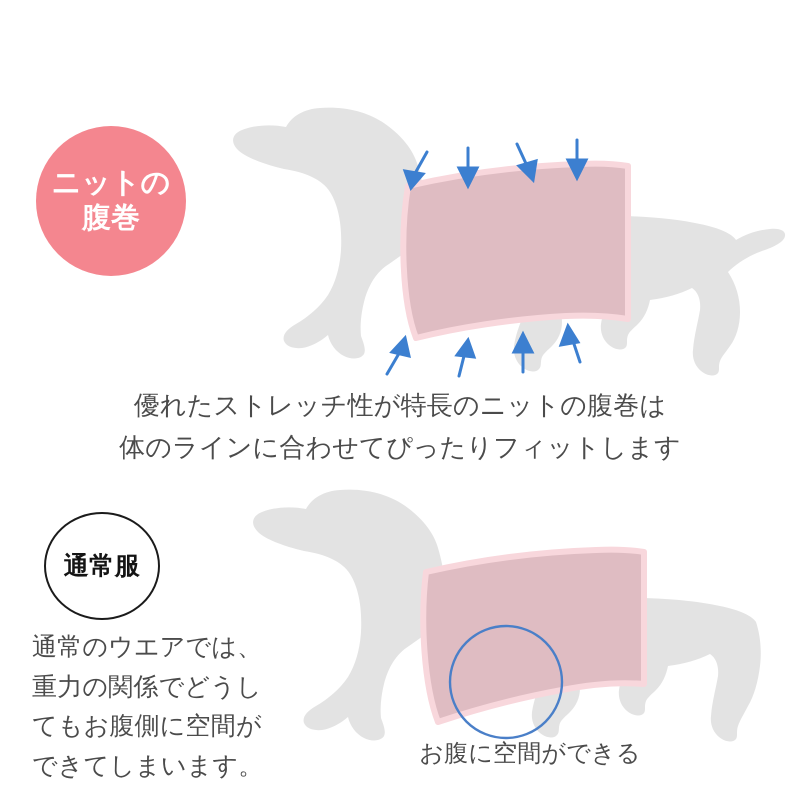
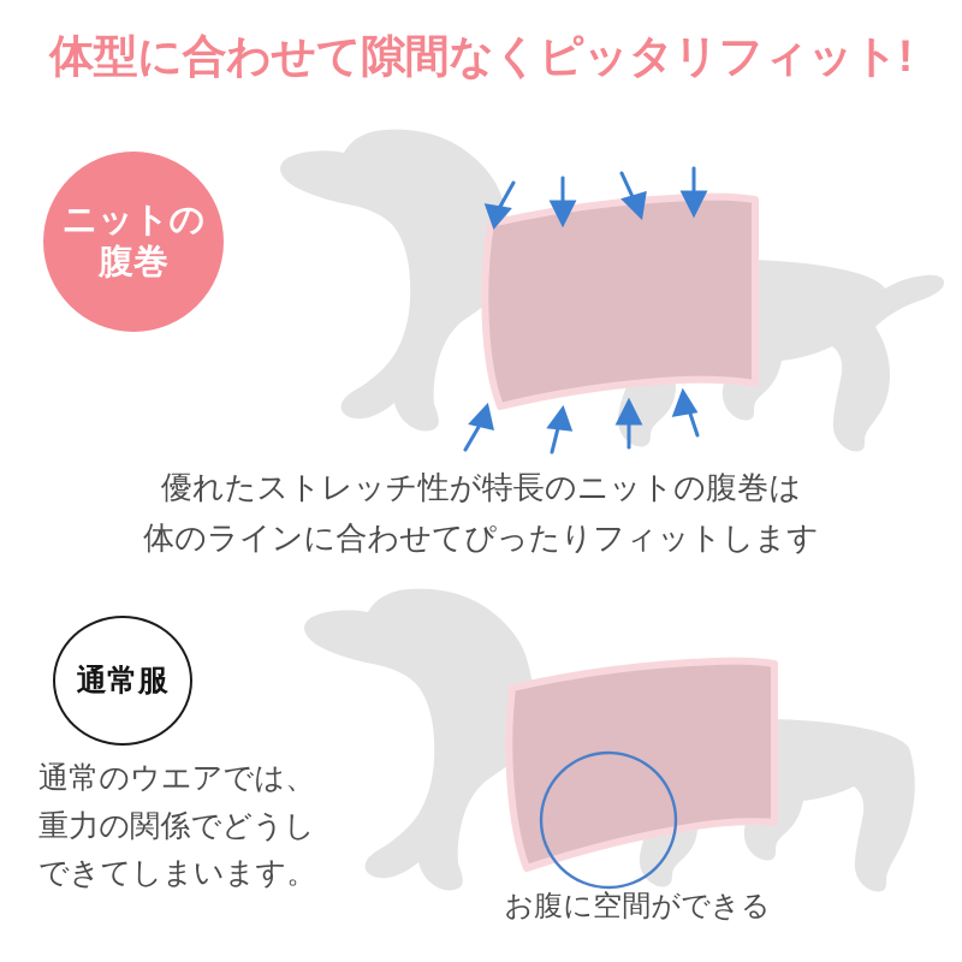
+ 体型に合わせて隙間なくピッタリフィット!
  ニットの
  腹巻
  優れたストレッチ性が特長のニットの腹巻は
  体のラインに合わせてぴったりフィットします
  通常服
  通常のウエアでは、
  重力の関係でどうし
- てもお腹側に空間が
  できてしまいます。
  お腹に空間ができる
